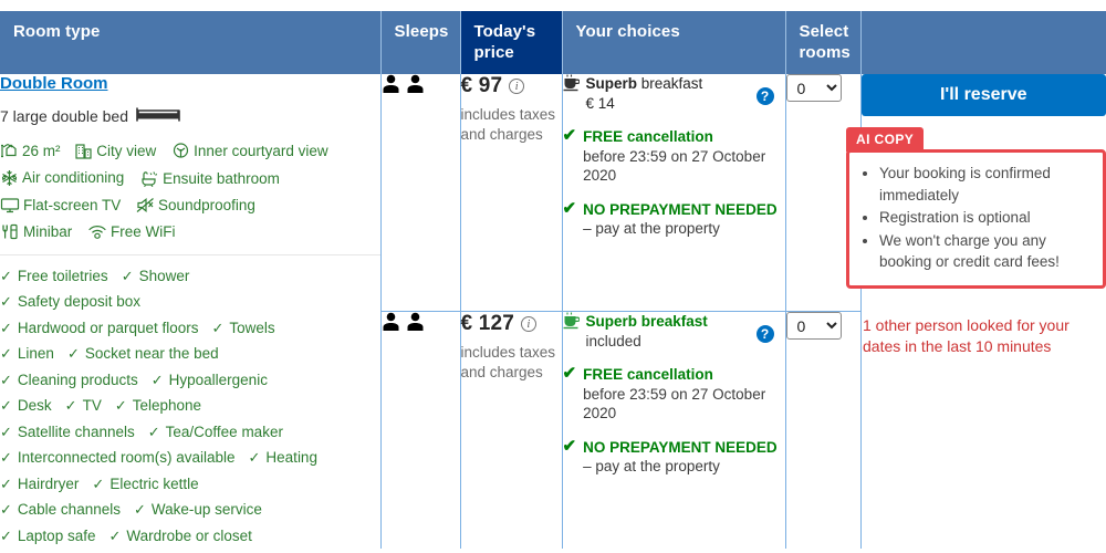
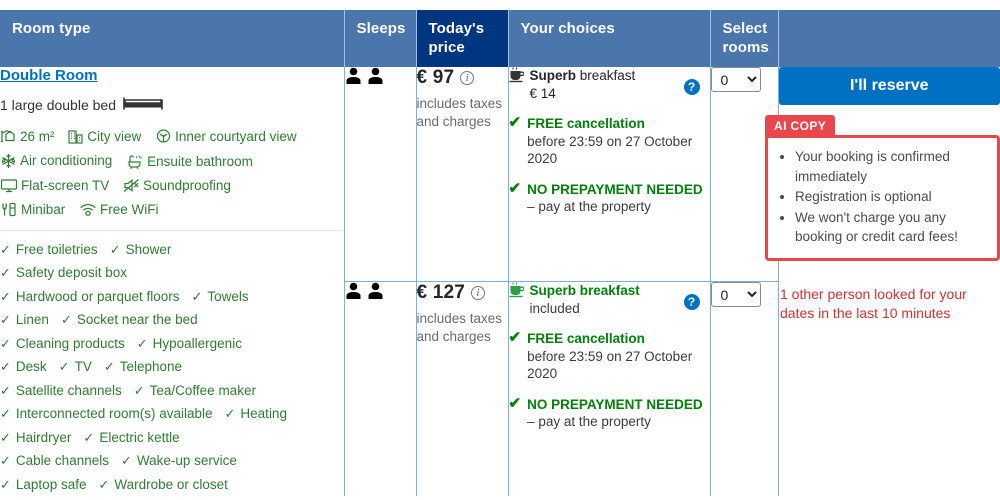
  Room type	Sleeps	Today's price	Your choices	Select rooms
- Double Room 7 large double bed 26 m² City view Inner courtyard view Air conditioning Ensuite bathroom Flat-screen TV Soundproofing Minibar Free WiFi ✓ Free toiletries ✓ Shower✓ Safety deposit box✓ Hardwood or parquet floors ✓ Towels✓ Linen ✓ Socket near the bed✓ Cleaning products ✓ Hypoallergenic✓ Desk ✓ TV ✓ Telephone✓ Satellite channels ✓ Tea/Coffee maker✓ Interconnected room(s) available ✓ Heating✓ Hairdryer ✓ Electric kettle✓ Cable channels ✓ Wake-up service✓ Laptop safe ✓ Wardrobe or closet		€ 97 i includes taxes and charges	? Superb breakfast € 14 ✔ FREE cancellation before 23:59 on 27 October 2020 ✔ NO PREPAYMENT NEEDED – pay at the property	0	I'll reserve
+ Double Room 1 large double bed 26 m² City view Inner courtyard view Air conditioning Ensuite bathroom Flat-screen TV Soundproofing Minibar Free WiFi ✓ Free toiletries ✓ Shower✓ Safety deposit box✓ Hardwood or parquet floors ✓ Towels✓ Linen ✓ Socket near the bed✓ Cleaning products ✓ Hypoallergenic✓ Desk ✓ TV ✓ Telephone✓ Satellite channels ✓ Tea/Coffee maker✓ Interconnected room(s) available ✓ Heating✓ Hairdryer ✓ Electric kettle✓ Cable channels ✓ Wake-up service✓ Laptop safe ✓ Wardrobe or closet		€ 97 i includes taxes and charges	? Superb breakfast € 14 ✔ FREE cancellation before 23:59 on 27 October 2020 ✔ NO PREPAYMENT NEEDED – pay at the property	0	I'll reserve
  	€ 127 i includes taxes and charges	? Superb breakfast included ✔ FREE cancellation before 23:59 on 27 October 2020 ✔ NO PREPAYMENT NEEDED – pay at the property	0
  AI COPY
  Your booking is confirmed immediately
  Registration is optional
  We won't charge you any booking or credit card fees!
  1 other person looked for your dates in the last 10 minutes
